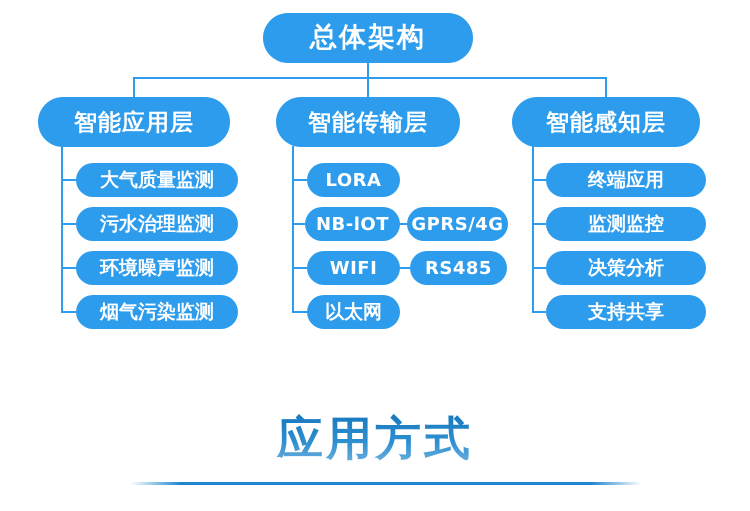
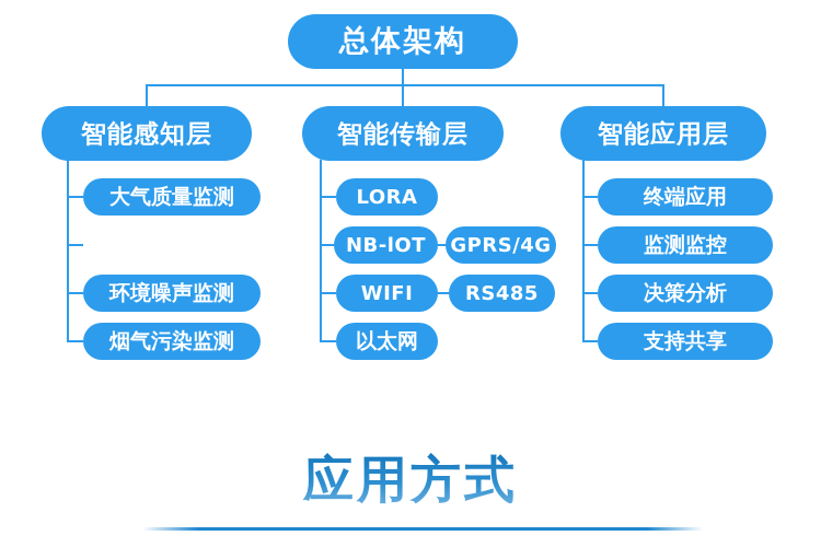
  总体架构
- 智能应用层
+ 智能感知层
  智能传输层
- 智能感知层
+ 智能应用层
  大气质量监测
- 污水治理监测
  环境噪声监测
  烟气污染监测
  LORA
  NB-lOT
  GPRS/4G
  WIFI
  RS485
  以太网
  终端应用
  监测监控
  决策分析
  支持共享
  应用方式
